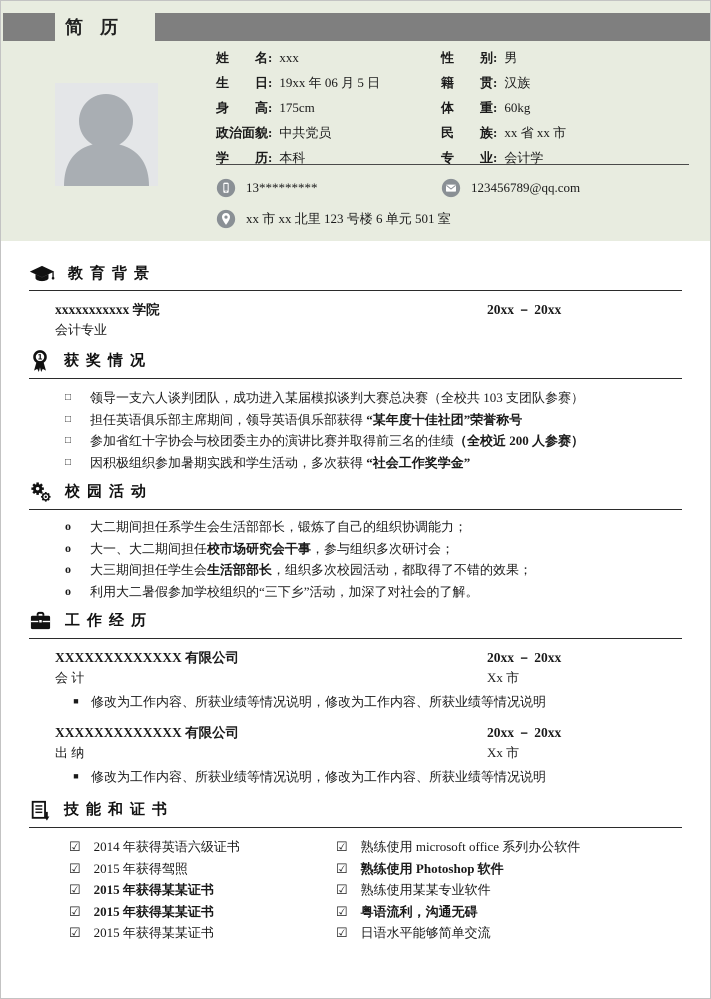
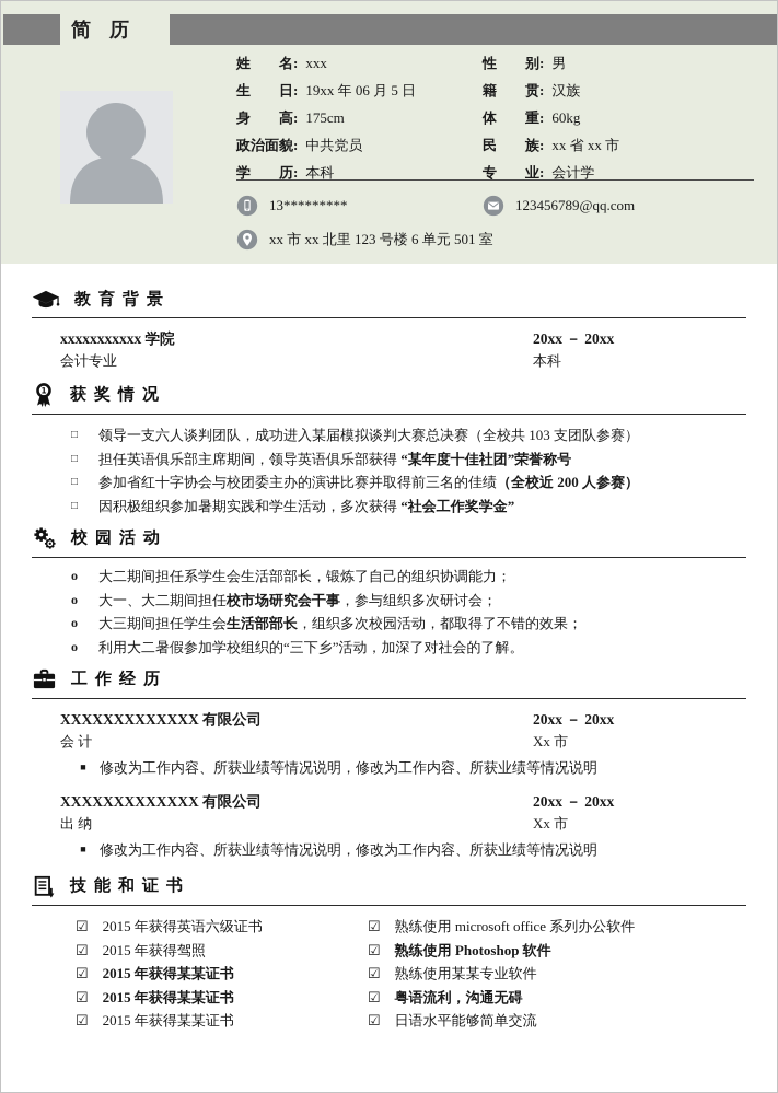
  简历
  姓名: xxx
  性别: 男
  生日: 19xx 年 06 月 5 日
  籍贯: 汉族
  身高: 175cm
  体重: 60kg
  政治面貌: 中共党员
  民族: xx 省 xx 市
  学历: 本科
  专业: 会计学
  13*********
  123456789@qq.com
  xx 市 xx 北里 123 号楼 6 单元 501 室
  教育背景
  xxxxxxxxxxx 学院
  会计专业
  20xx － 20xx
+ 本科
  1
  获奖情况
  □
  领导一支六人谈判团队，成功进入某届模拟谈判大赛总决赛（全校共 103 支团队参赛）
  □
  担任英语俱乐部主席期间，领导英语俱乐部获得 “某年度十佳社团”荣誉称号
  □
  参加省红十字协会与校团委主办的演讲比赛并取得前三名的佳绩（全校近 200 人参赛）
  □
  因积极组织参加暑期实践和学生活动，多次获得 “社会工作奖学金”
  校园活动
  o
  大二期间担任系学生会生活部部长，锻炼了自己的组织协调能力；
  o
  大一、大二期间担任校市场研究会干事，参与组织多次研讨会；
  o
  大三期间担任学生会生活部部长，组织多次校园活动，都取得了不错的效果；
  o
  利用大二暑假参加学校组织的“三下乡”活动，加深了对社会的了解。
  工作经历
  XXXXXXXXXXXXX 有限公司
  会 计
  20xx － 20xx
  Xx 市
  ■
  修改为工作内容、所获业绩等情况说明，修改为工作内容、所获业绩等情况说明
  XXXXXXXXXXXXX 有限公司
  出 纳
  20xx － 20xx
  Xx 市
  ■
  修改为工作内容、所获业绩等情况说明，修改为工作内容、所获业绩等情况说明
  技能和证书
  ☑
- 2014 年获得英语六级证书
+ 2015 年获得英语六级证书
  ☑
  2015 年获得驾照
  ☑
  2015 年获得某某证书
  ☑
  2015 年获得某某证书
  ☑
  2015 年获得某某证书
  ☑
  熟练使用 microsoft office 系列办公软件
  ☑
  熟练使用 Photoshop 软件
  ☑
  熟练使用某某专业软件
  ☑
  粤语流利，沟通无碍
  ☑
  日语水平能够简单交流
